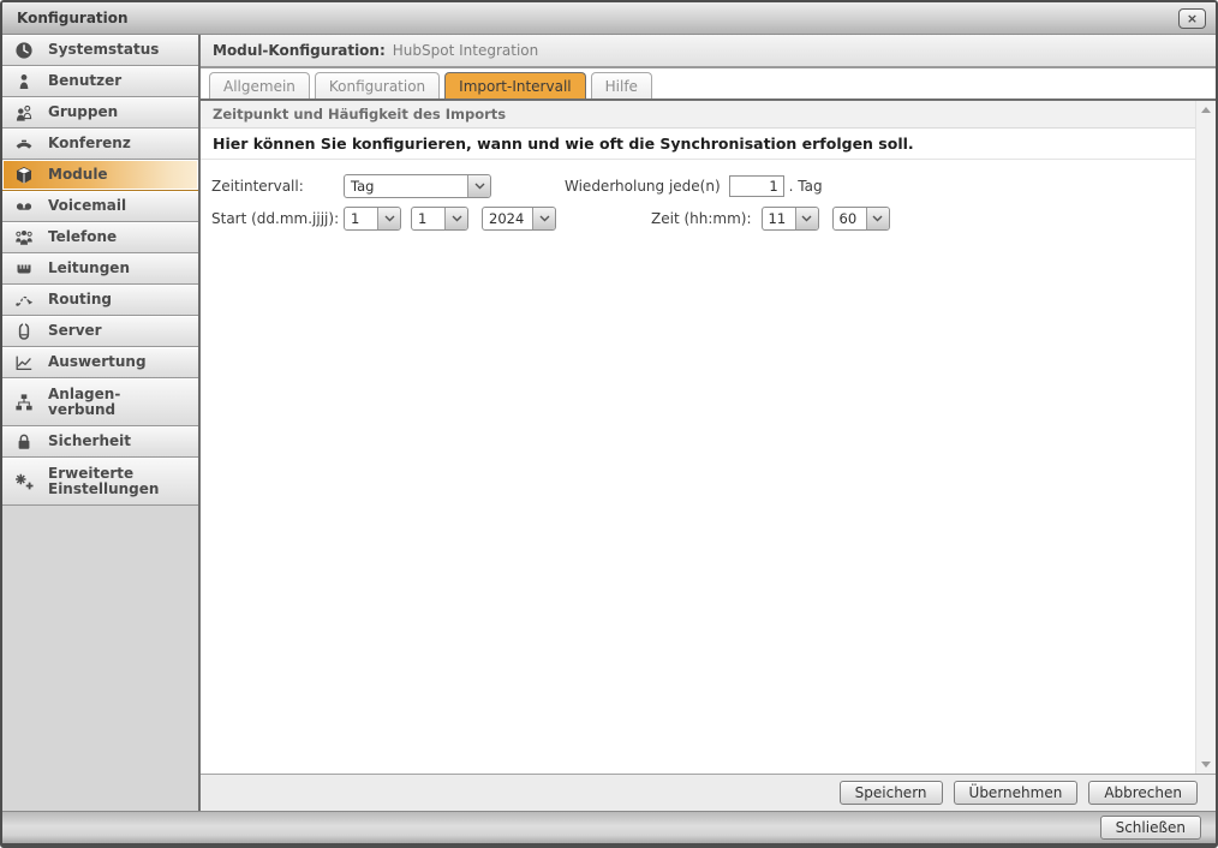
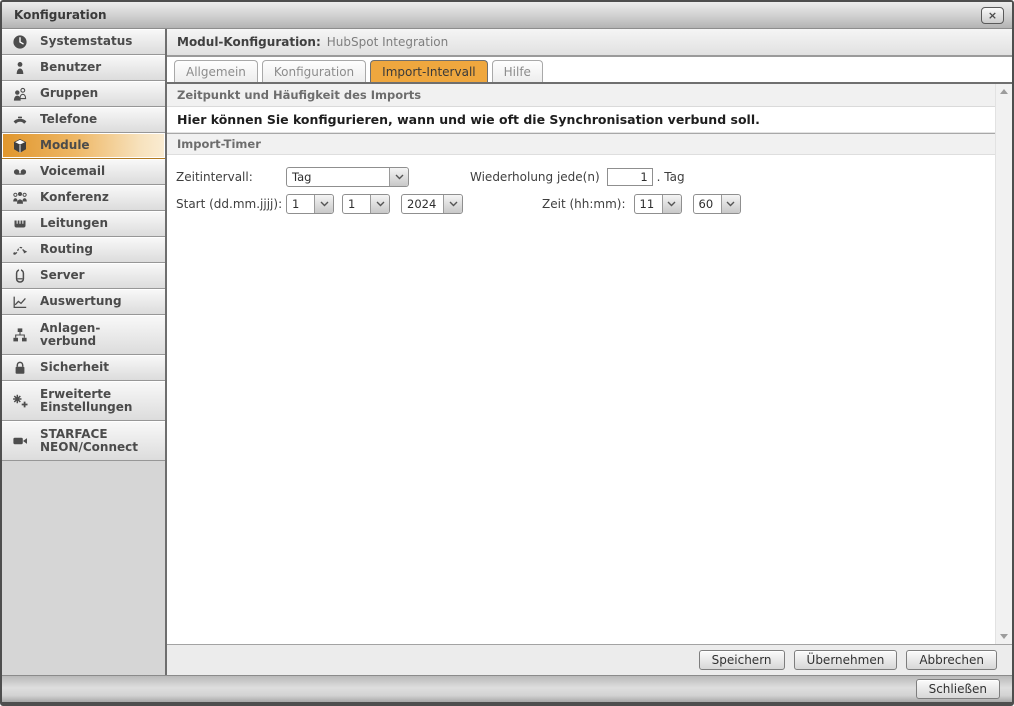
  Konfiguration
  ×
  Systemstatus
  Benutzer
  Gruppen
- Konferenz
+ Telefone
  Module
  Voicemail
- Telefone
+ Konferenz
  Leitungen
  Routing
  Server
  Auswertung
  Anlagen-
  verbund
  Sicherheit
  Erweiterte
  Einstellungen
+ STARFACE
+ NEON/Connect
  Modul-Konfiguration:
  HubSpot Integration
  Allgemein
  Konfiguration
  Import-Intervall
  Hilfe
  Zeitpunkt und Häufigkeit des Imports
- Hier können Sie konfigurieren, wann und wie oft die Synchronisation erfolgen soll.
+ Hier können Sie konfigurieren, wann und wie oft die Synchronisation verbund soll.
+ Import-Timer
  Zeitintervall:
  Tag
  Wiederholung jede(n)
  1
  . Tag
  Start (dd.mm.jjjj):
  1
  1
  2024
  Zeit (hh:mm):
  11
  60
  Speichern
  Übernehmen
  Abbrechen
  Schließen
